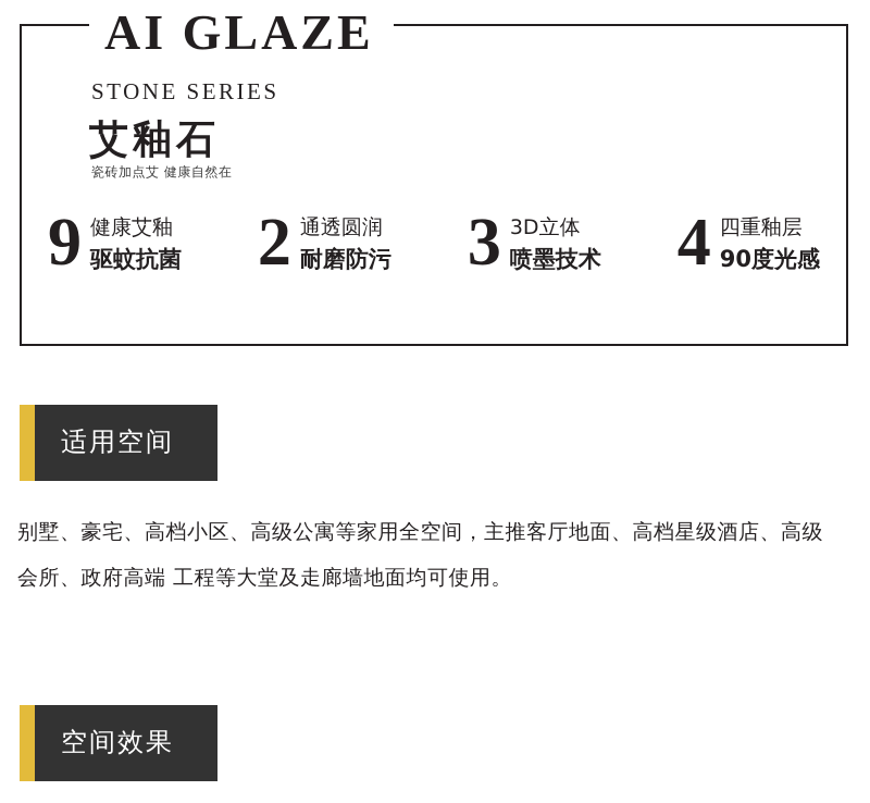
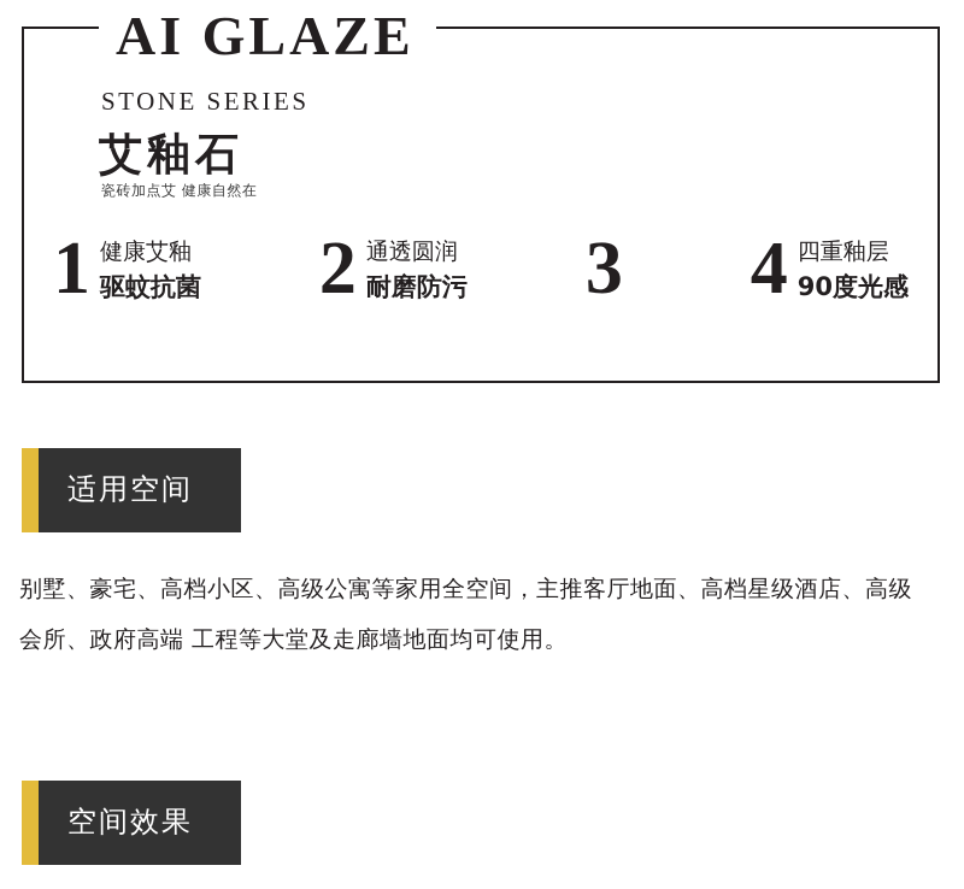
  AI GLAZE
  STONE SERIES
  艾釉石
  瓷砖加点艾 健康自然在
- 9
+ 1
  健康艾釉
  驱蚊抗菌
  2
  通透圆润
  耐磨防污
  3
- 3D立体
- 喷墨技术
  4
  四重釉层
  90度光感
  适用空间
  别墅、豪宅、高档小区、高级公寓等家用全空间，主推客厅地面、高档星级酒店、高级会所、政府高端 工程等大堂及走廊墙地面均可使用。
  空间效果
